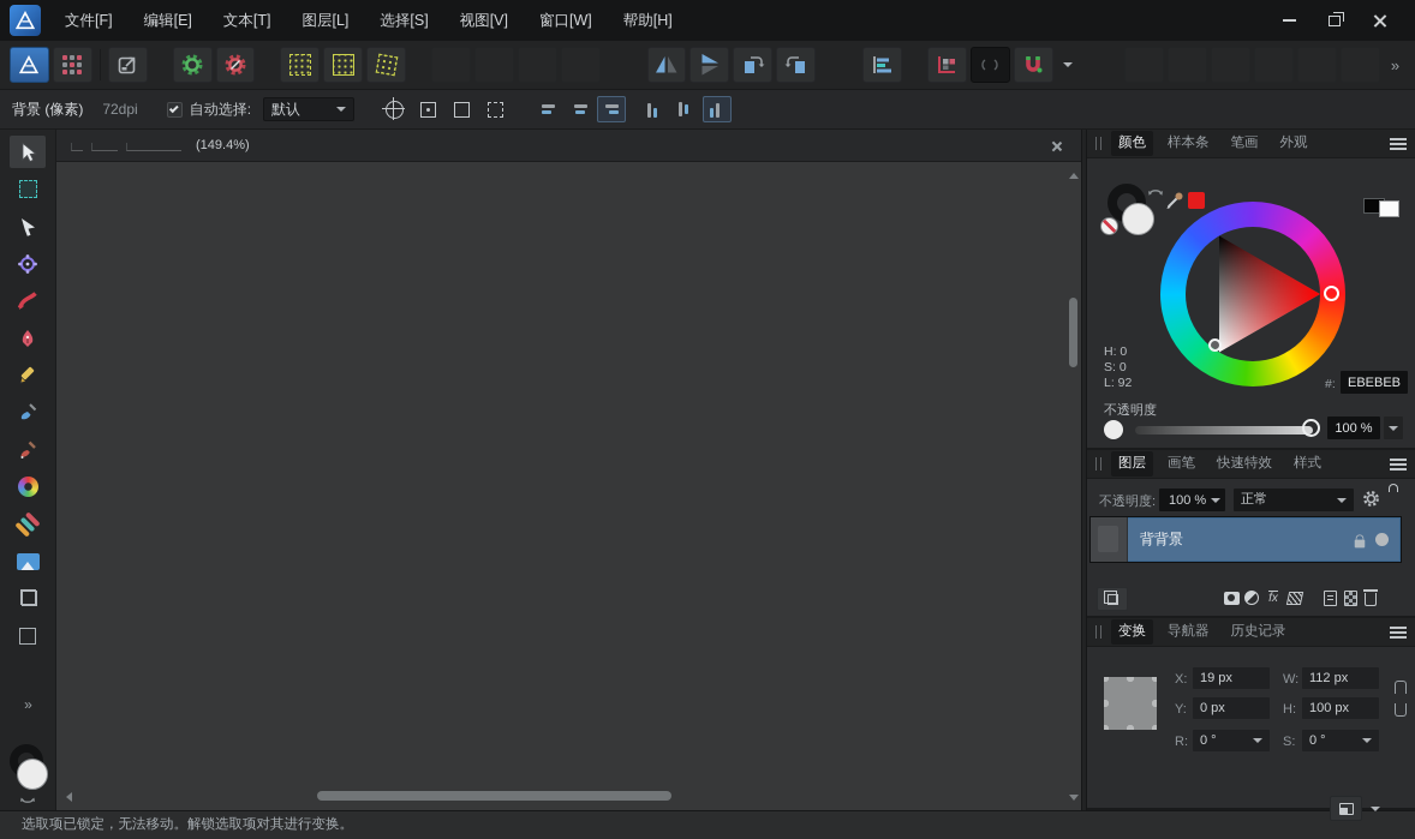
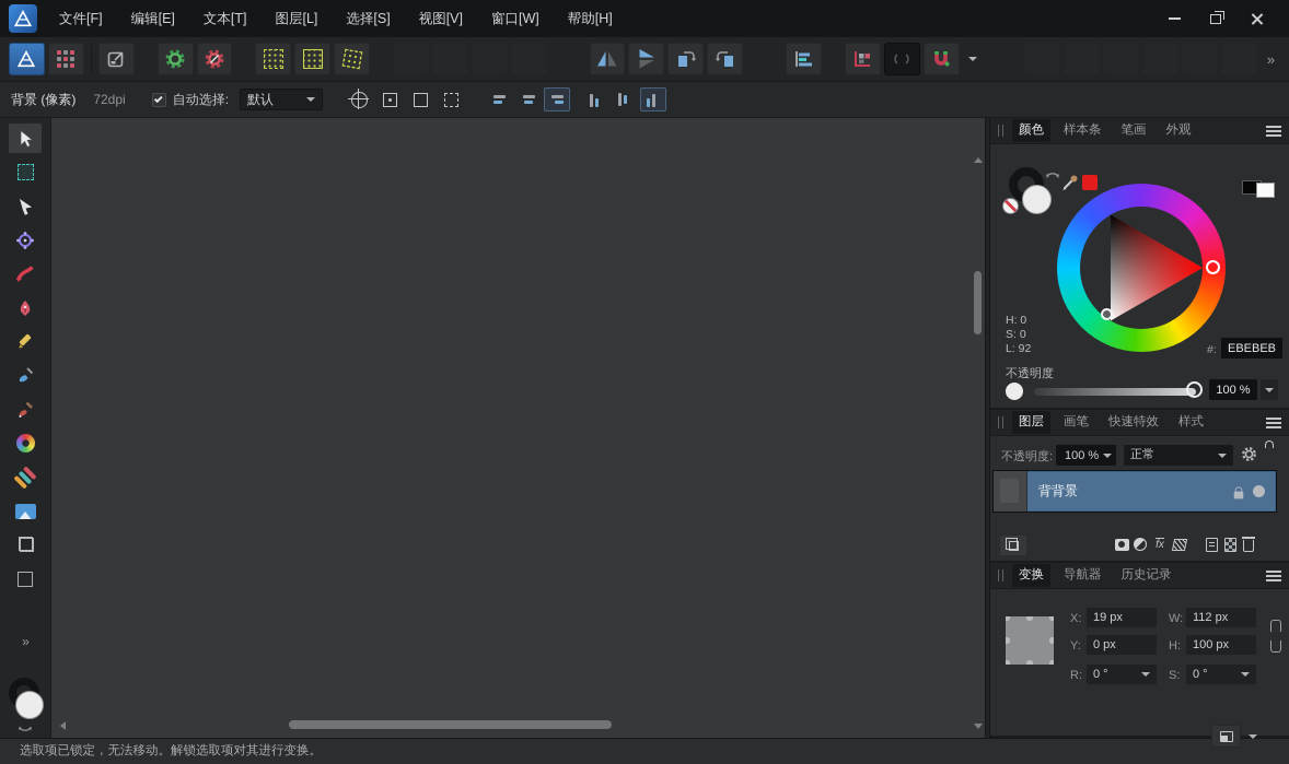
  文件[F]
  编辑[E]
  文本[T]
  图层[L]
  选择[S]
  视图[V]
  窗口[W]
  帮助[H]
  »
  背景 (像素)
  72dpi
  自动选择:
  默认
  »
- (149.4%)
  颜色
  样本条
  笔画
  外观
  H: 0
  S: 0
  L: 92
  #:
  EBEBEB
  不透明度
  100 %
  图层
  画笔
  快速特效
  样式
  不透明度:
  100 %
  正常
  背背景
  fx
  变换
  导航器
  历史记录
  X:
  19 px
  W:
  112 px
  Y:
  0 px
  H:
  100 px
  R:
  0 °
  S:
  0 °
  选取项已锁定，无法移动。解锁选取项对其进行变换。
